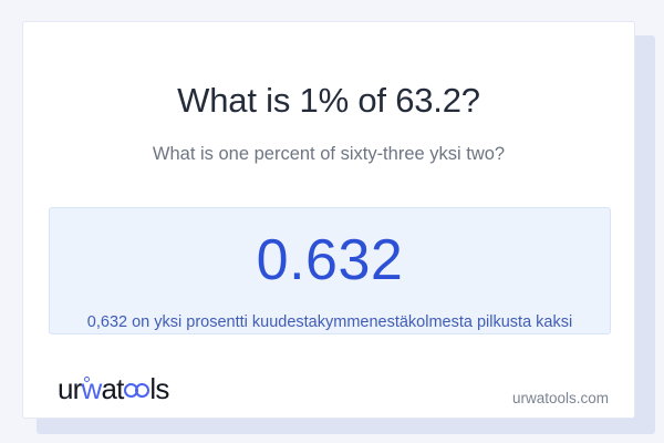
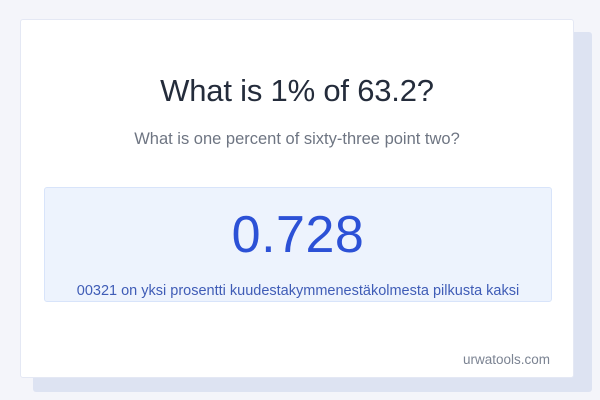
  What is 1% of 63.2?
- What is one percent of sixty-three yksi two?
+ What is one percent of sixty-three point two?
- 0.632
+ 0.728
- 0,632 on yksi prosentti kuudestakymmenestäkolmesta pilkusta kaksi
+ 00321 on yksi prosentti kuudestakymmenestäkolmesta pilkusta kaksi
- ur
- w
- at
- ls
  urwatools.com
